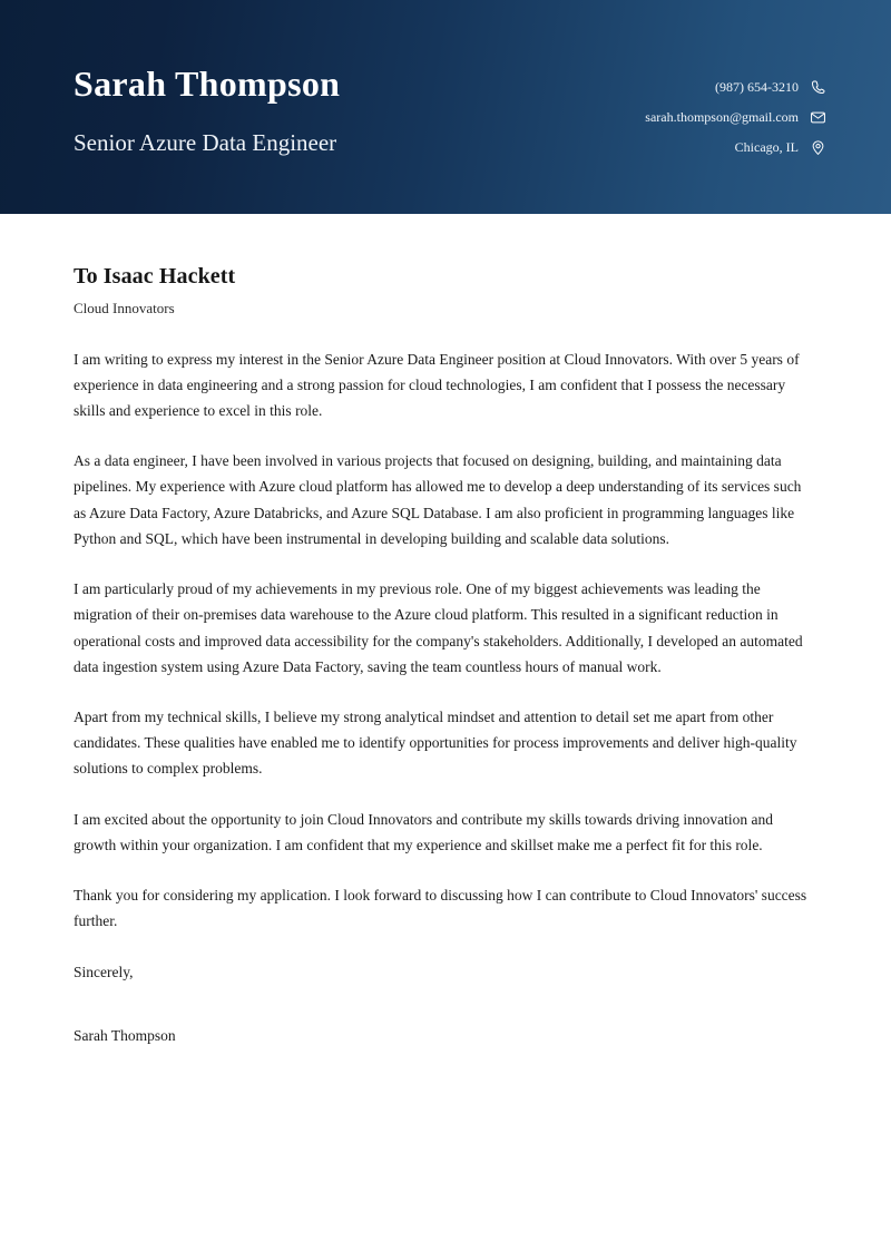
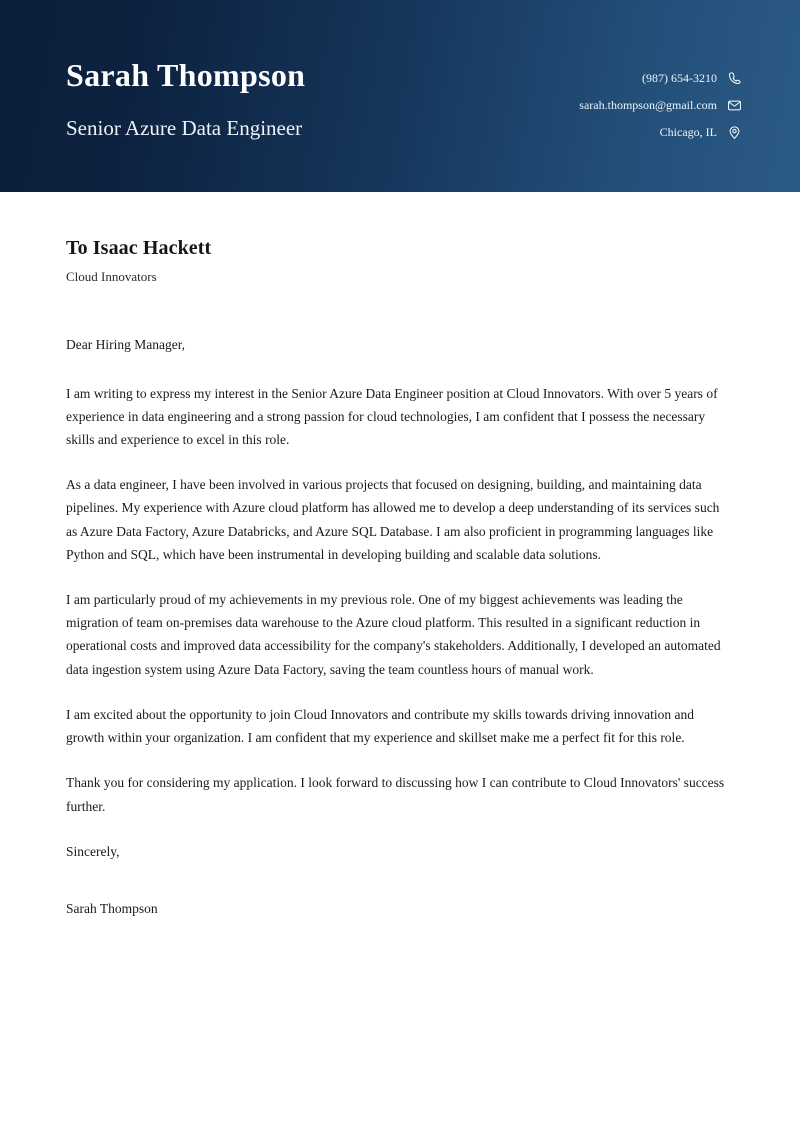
  Sarah Thompson
  Senior Azure Data Engineer
  (987) 654-3210
  sarah.thompson@gmail.com
  Chicago, IL
  To Isaac Hackett
  Cloud Innovators
+ Dear Hiring Manager,
  I am writing to express my interest in the Senior Azure Data Engineer position at Cloud Innovators. With over 5 years of experience in data engineering and a strong passion for cloud technologies, I am confident that I possess the necessary skills and experience to excel in this role.
  As a data engineer, I have been involved in various projects that focused on designing, building, and maintaining data pipelines. My experience with Azure cloud platform has allowed me to develop a deep understanding of its services such as Azure Data Factory, Azure Databricks, and Azure SQL Database. I am also proficient in programming languages like Python and SQL, which have been instrumental in developing building and scalable data solutions.
- I am particularly proud of my achievements in my previous role. One of my biggest achievements was leading the migration of their on-premises data warehouse to the Azure cloud platform. This resulted in a significant reduction in operational costs and improved data accessibility for the company's stakeholders. Additionally, I developed an automated data ingestion system using Azure Data Factory, saving the team countless hours of manual work.
+ I am particularly proud of my achievements in my previous role. One of my biggest achievements was leading the migration of team on-premises data warehouse to the Azure cloud platform. This resulted in a significant reduction in operational costs and improved data accessibility for the company's stakeholders. Additionally, I developed an automated data ingestion system using Azure Data Factory, saving the team countless hours of manual work.
- Apart from my technical skills, I believe my strong analytical mindset and attention to detail set me apart from other candidates. These qualities have enabled me to identify opportunities for process improvements and deliver high-quality solutions to complex problems.
  I am excited about the opportunity to join Cloud Innovators and contribute my skills towards driving innovation and growth within your organization. I am confident that my experience and skillset make me a perfect fit for this role.
  Thank you for considering my application. I look forward to discussing how I can contribute to Cloud Innovators' success further.
  Sincerely,
  Sarah Thompson
